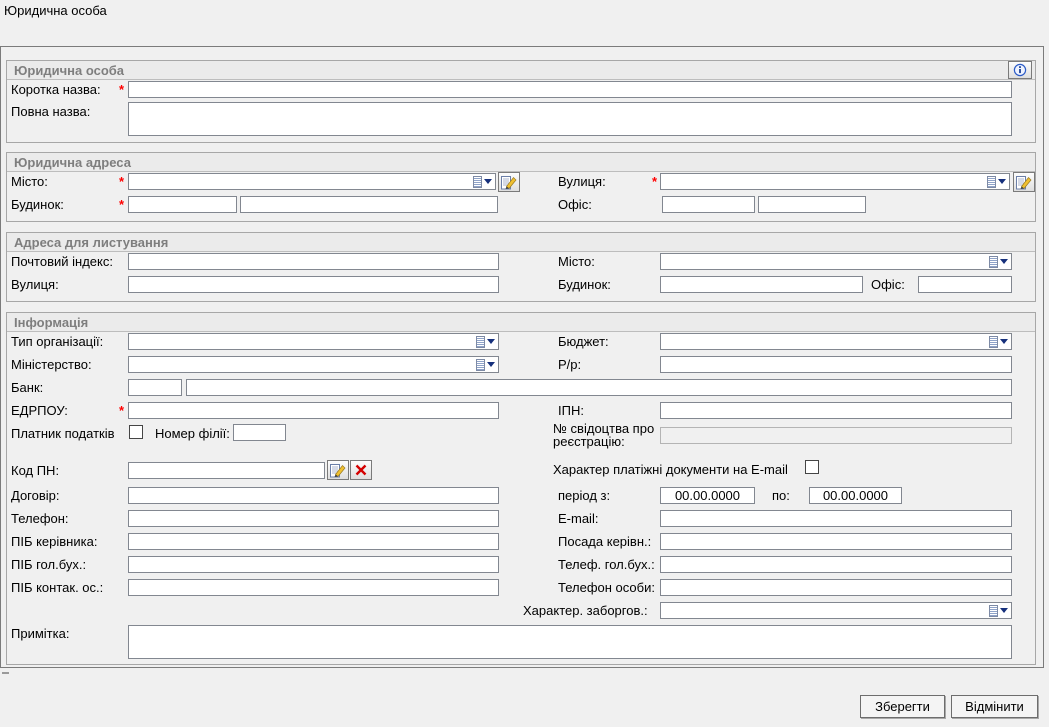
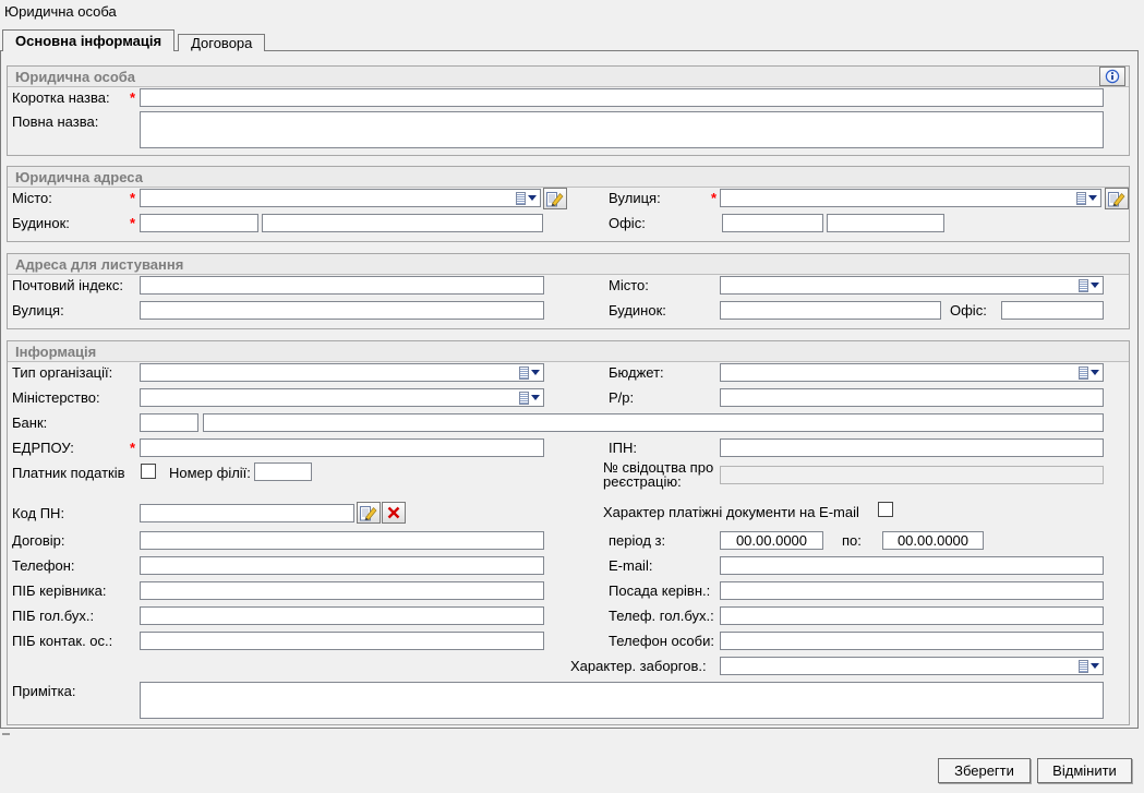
  Юридична особа
+ Основна інформація
+ Договора
  Юридична особа
  Коротка назва:
  *
  Повна назва:
  Юридична адреса
  Місто:
  *
  Вулиця:
  *
  Будинок:
  *
  Офіс:
  Адреса для листування
  Почтовий індекс:
  Місто:
  Вулиця:
  Будинок:
  Офіс:
  Інформація
  Тип організації:
  Бюджет:
  Міністерство:
  Р/р:
  Банк:
  ЕДРПОУ:
  *
  ІПН:
  Платник податків
  Номер філії:
  № свідоцтва про реєстрацію:
  Код ПН:
  Характер платіжні документи на E-mail
  Договір:
  період з:
  00.00.0000
  по:
  00.00.0000
  Телефон:
  E-mail:
  ПІБ керівника:
  Посада керівн.:
  ПІБ гол.бух.:
  Телеф. гол.бух.:
  ПІБ контак. ос.:
  Телефон особи:
  Характер. заборгов.:
  Примітка:
  Зберегти
  Відмінити
